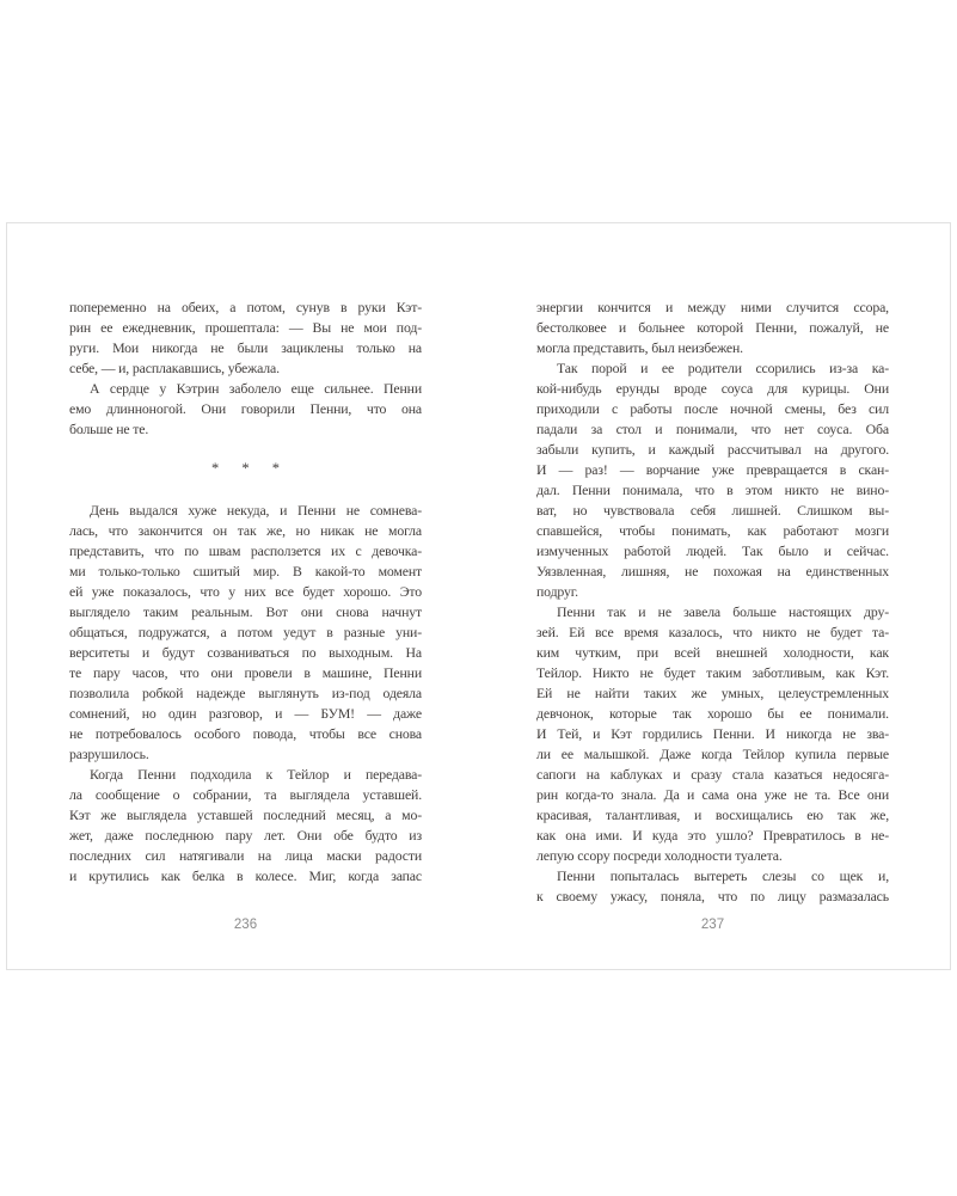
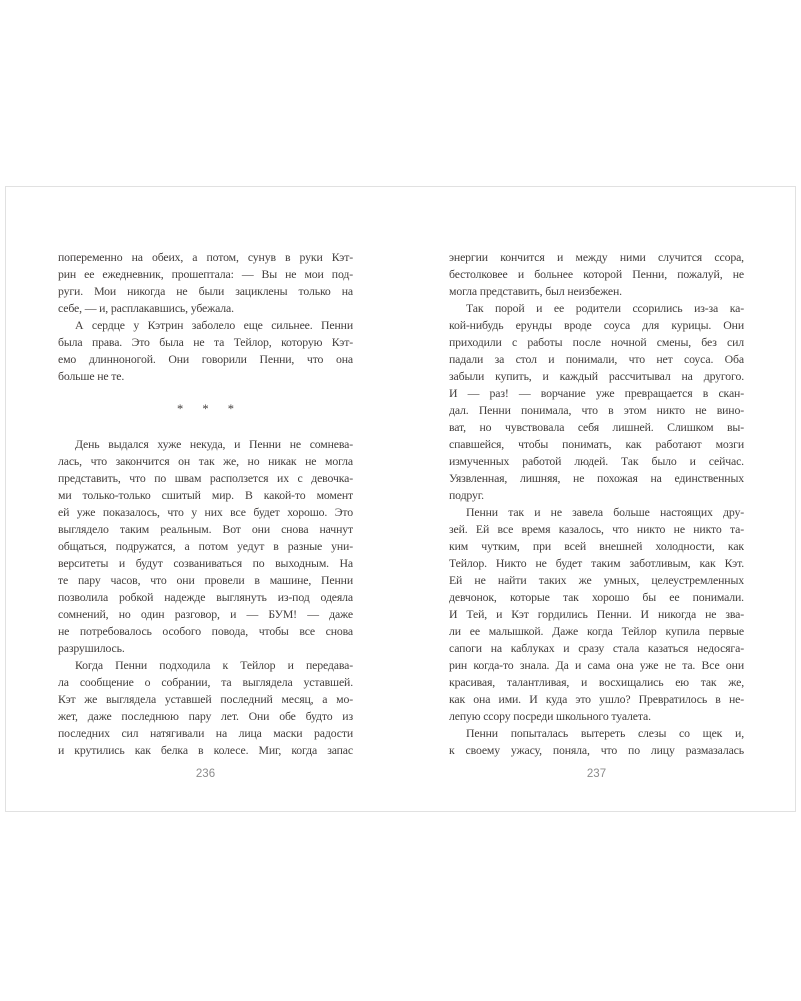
  попеременно на обеих, а потом, сунув в руки Кэт-
  рин ее ежедневник, прошептала: — Вы не мои под-
  руги. Мои никогда не были зациклены только на
  себе, — и, расплакавшись, убежала.
  А сердце у Кэтрин заболело еще сильнее. Пенни
+ была права. Это была не та Тейлор, которую Кэт-
  емо длинноногой. Они говорили Пенни, что она
  больше не те.
  * * *
  День выдался хуже некуда, и Пенни не сомнева-
  лась, что закончится он так же, но никак не могла
  представить, что по швам расползется их с девочка-
  ми только-только сшитый мир. В какой-то момент
  ей уже показалось, что у них все будет хорошо. Это
  выглядело таким реальным. Вот они снова начнут
  общаться, подружатся, а потом уедут в разные уни-
  верситеты и будут созваниваться по выходным. На
  те пару часов, что они провели в машине, Пенни
  позволила робкой надежде выглянуть из-под одеяла
  сомнений, но один разговор, и — БУМ! — даже
  не потребовалось особого повода, чтобы все снова
  разрушилось.
  Когда Пенни подходила к Тейлор и передава-
  ла сообщение о собрании, та выглядела уставшей.
  Кэт же выглядела уставшей последний месяц, а мо-
  жет, даже последнюю пару лет. Они обе будто из
  последних сил натягивали на лица маски радости
  и крутились как белка в колесе. Миг, когда запас
  236
  энергии кончится и между ними случится ссора,
  бестолковее и больнее которой Пенни, пожалуй, не
  могла представить, был неизбежен.
  Так порой и ее родители ссорились из-за ка-
  кой-нибудь ерунды вроде соуса для курицы. Они
  приходили с работы после ночной смены, без сил
  падали за стол и понимали, что нет соуса. Оба
  забыли купить, и каждый рассчитывал на другого.
  И — раз! — ворчание уже превращается в скан-
  дал. Пенни понимала, что в этом никто не вино-
  ват, но чувствовала себя лишней. Слишком вы-
  спавшейся, чтобы понимать, как работают мозги
  измученных работой людей. Так было и сейчас.
  Уязвленная, лишняя, не похожая на единственных
  подруг.
  Пенни так и не завела больше настоящих дру-
- зей. Ей все время казалось, что никто не будет та-
+ зей. Ей все время казалось, что никто не никто та-
  ким чутким, при всей внешней холодности, как
  Тейлор. Никто не будет таким заботливым, как Кэт.
  Ей не найти таких же умных, целеустремленных
  девчонок, которые так хорошо бы ее понимали.
  И Тей, и Кэт гордились Пенни. И никогда не зва-
  ли ее малышкой. Даже когда Тейлор купила первые
  сапоги на каблуках и сразу стала казаться недосяга-
  рин когда-то знала. Да и сама она уже не та. Все они
  красивая, талантливая, и восхищались ею так же,
  как она ими. И куда это ушло? Превратилось в не-
- лепую ссору посреди холодности туалета.
+ лепую ссору посреди школьного туалета.
  Пенни попыталась вытереть слезы со щек и,
  к своему ужасу, поняла, что по лицу размазалась
  237
